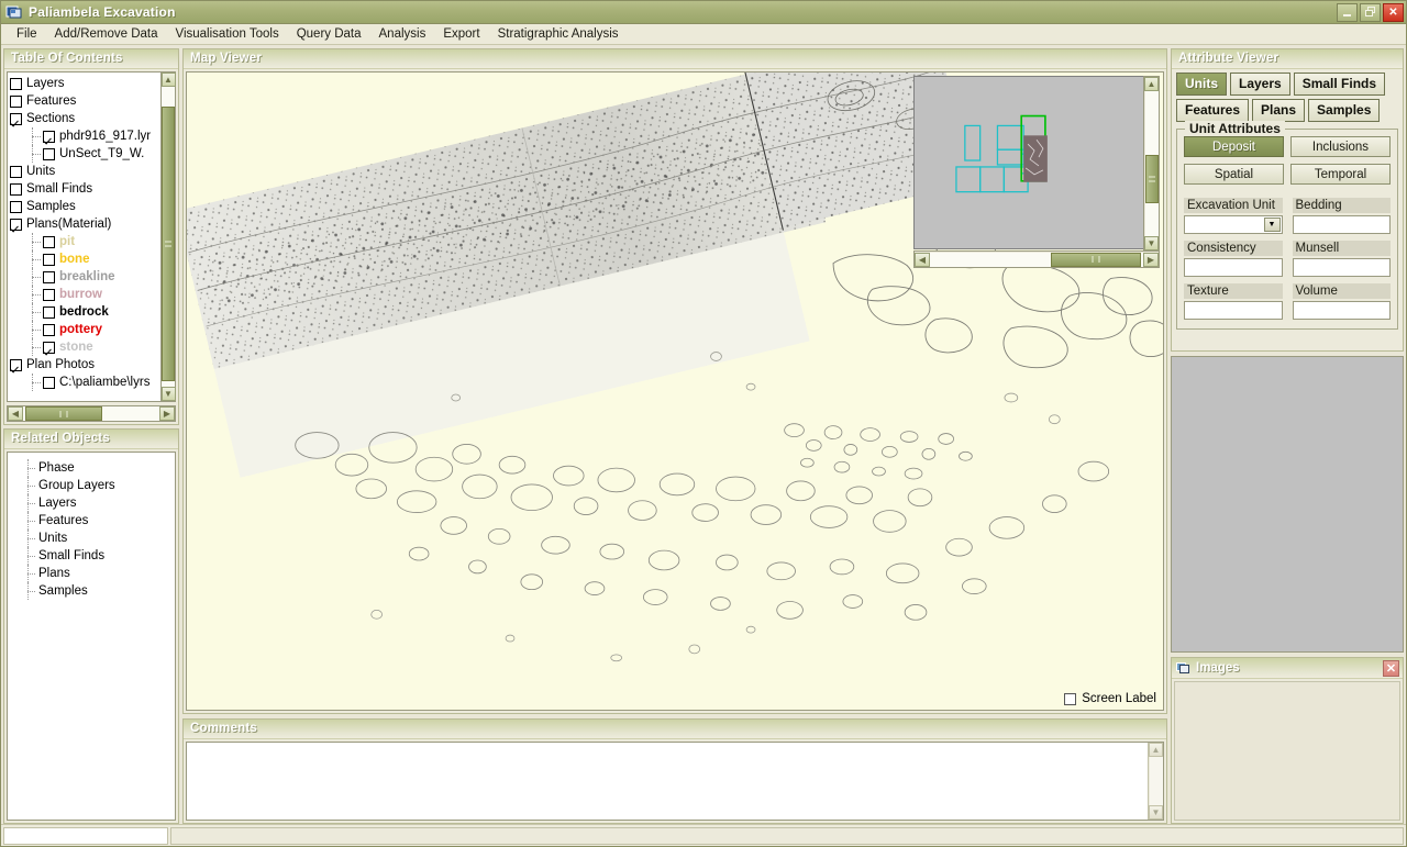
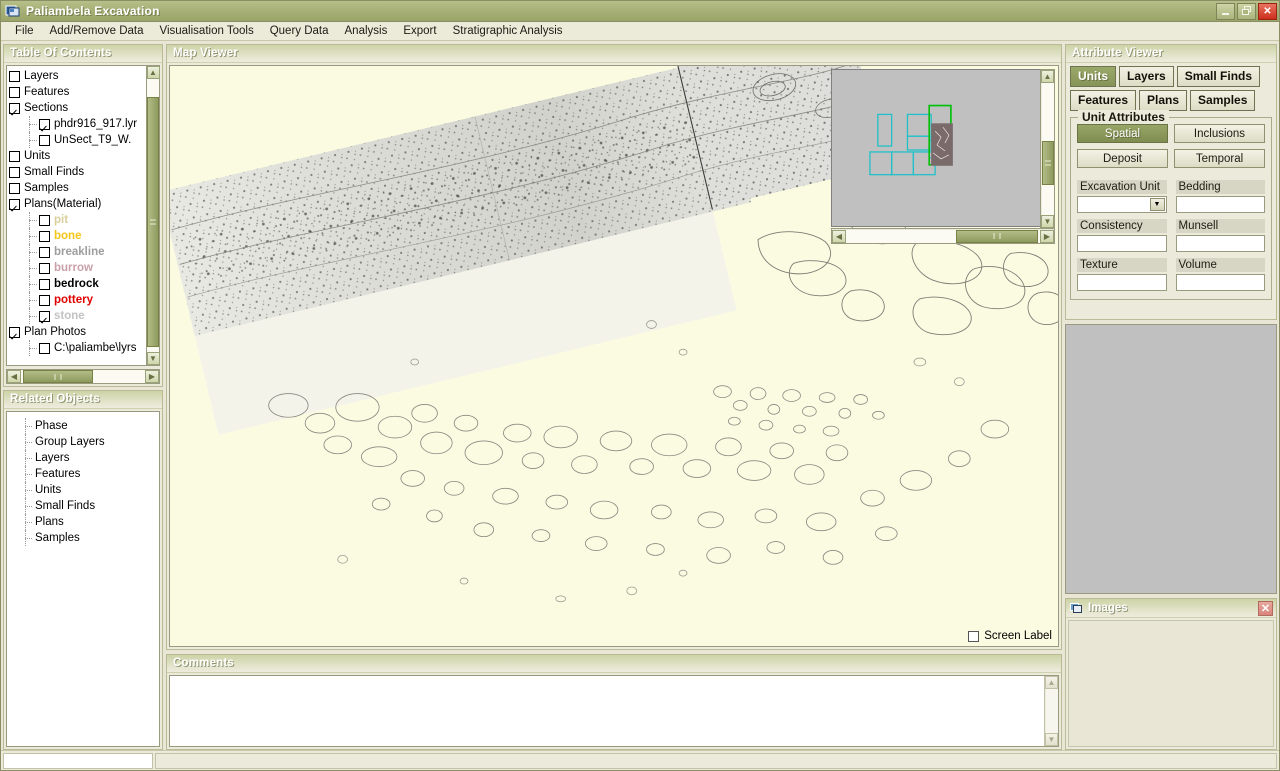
  Paliambela Excavation
  ✕
  File
  Add/Remove Data
  Visualisation Tools
  Query Data
  Analysis
  Export
  Stratigraphic Analysis
  Table Of Contents
  Layers
  Features
  Sections
  phdr916_917.lyr
  UnSect_T9_W.
  Units
  Small Finds
  Samples
  Plans(Material)
  pit
  bone
  breakline
  burrow
  bedrock
  pottery
  stone
  Plan Photos
  C:\paliambe\lyrs
  ▲
  ▼
  ◀
  ▶
  Related Objects
  Phase
  Group Layers
  Layers
  Features
  Units
  Small Finds
  Plans
  Samples
  Map Viewer
  ▲
  ▼
  ◀
  ▶
  Screen Label
  Comments
  ▲
  ▼
  Attribute Viewer
  Units
  Layers
  Small Finds
  Features
  Plans
  Samples
  Unit Attributes
- Deposit
+ Spatial
  Inclusions
- Spatial
+ Deposit
  Temporal
  Excavation Unit
  Consistency
  Texture
  Bedding
  Munsell
  Volume
  Images
  ✕
